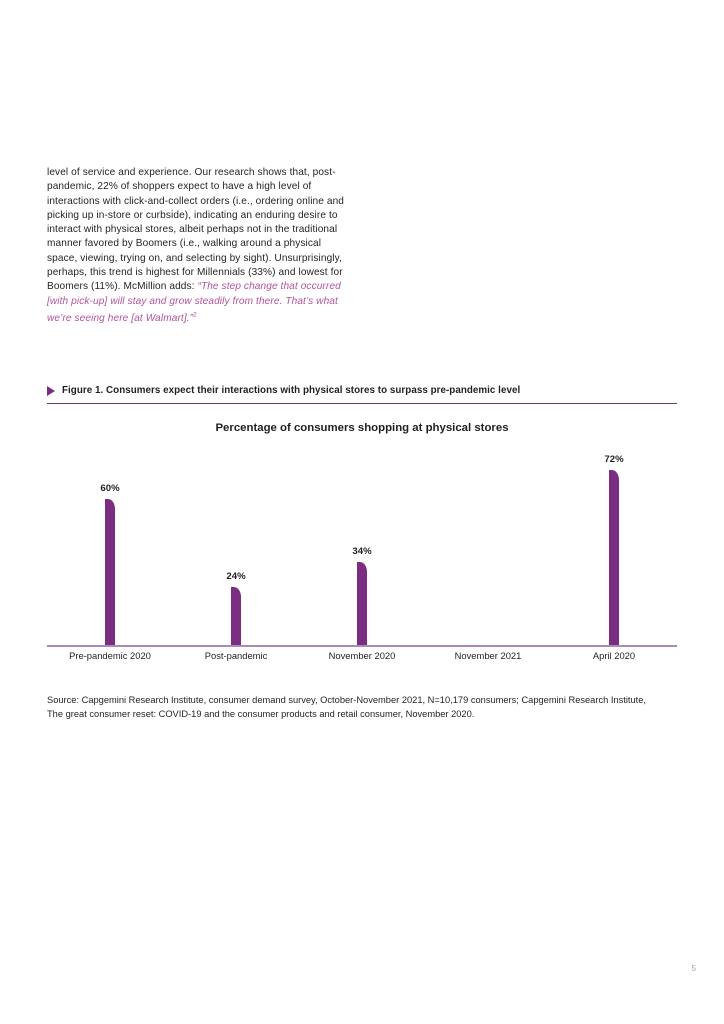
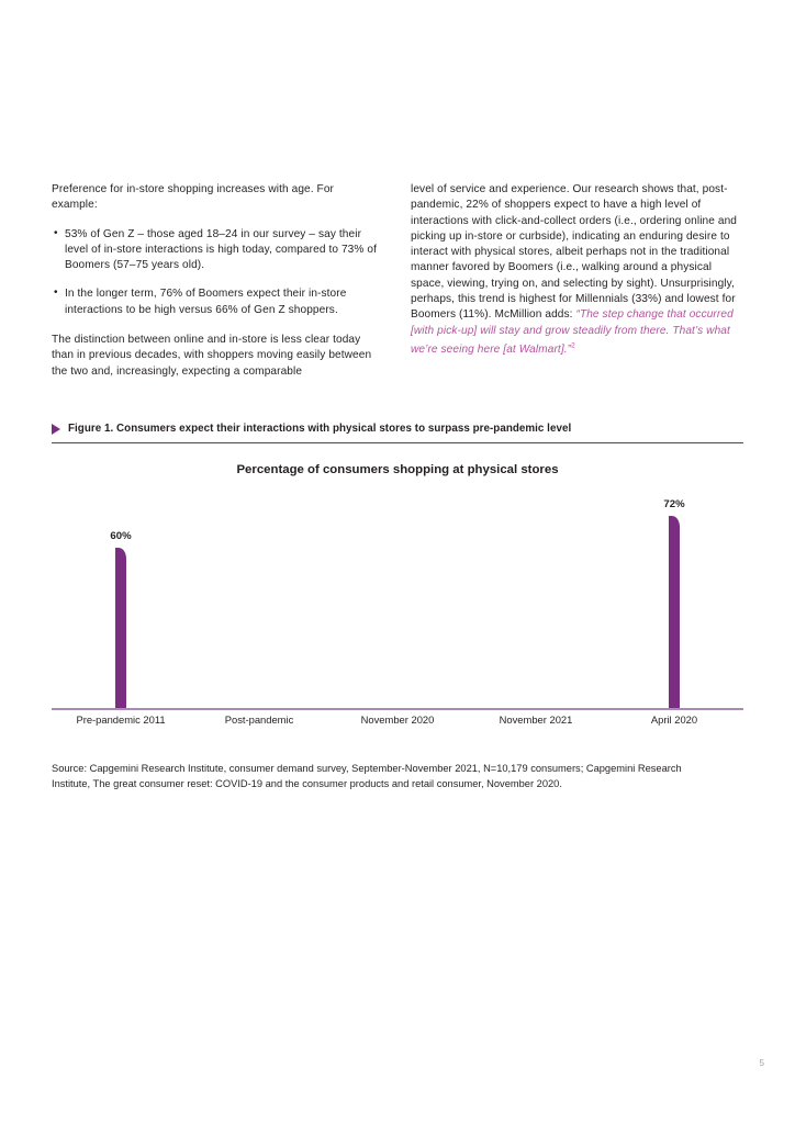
+ Preference for in-store shopping increases with age. For example:
+ 53% of Gen Z – those aged 18–24 in our survey – say their level of in-store interactions is high today, compared to 73% of Boomers (57–75 years old).
+ In the longer term, 76% of Boomers expect their in-store interactions to be high versus 66% of Gen Z shoppers.
+ The distinction between online and in-store is less clear today than in previous decades, with shoppers moving easily between the two and, increasingly, expecting a comparable
  level of service and experience. Our research shows that, post-pandemic, 22% of shoppers expect to have a high level of interactions with click-and-collect orders (i.e., ordering online and picking up in-store or curbside), indicating an enduring desire to interact with physical stores, albeit perhaps not in the traditional manner favored by Boomers (i.e., walking around a physical space, viewing, trying on, and selecting by sight). Unsurprisingly, perhaps, this trend is highest for Millennials (33%) and lowest for Boomers (11%). McMillion adds: “The step change that occurred [with pick-up] will stay and grow steadily from there. That’s what we’re seeing here [at Walmart].”
  Figure 1. Consumers expect their interactions with physical stores to surpass pre-pandemic level
  Percentage of consumers shopping at physical stores
  60%
- 24%
- 34%
  72%
- Pre-pandemic 2020
+ Pre-pandemic 2011
  Post-pandemic
  November 2020
  November 2021
  April 2020
- Source: Capgemini Research Institute, consumer demand survey, October-November 2021, N=10,179 consumers; Capgemini Research Institute, The great consumer reset: COVID-19 and the consumer products and retail consumer, November 2020.
+ Source: Capgemini Research Institute, consumer demand survey, September-November 2021, N=10,179 consumers; Capgemini Research Institute, The great consumer reset: COVID-19 and the consumer products and retail consumer, November 2020.
  5
